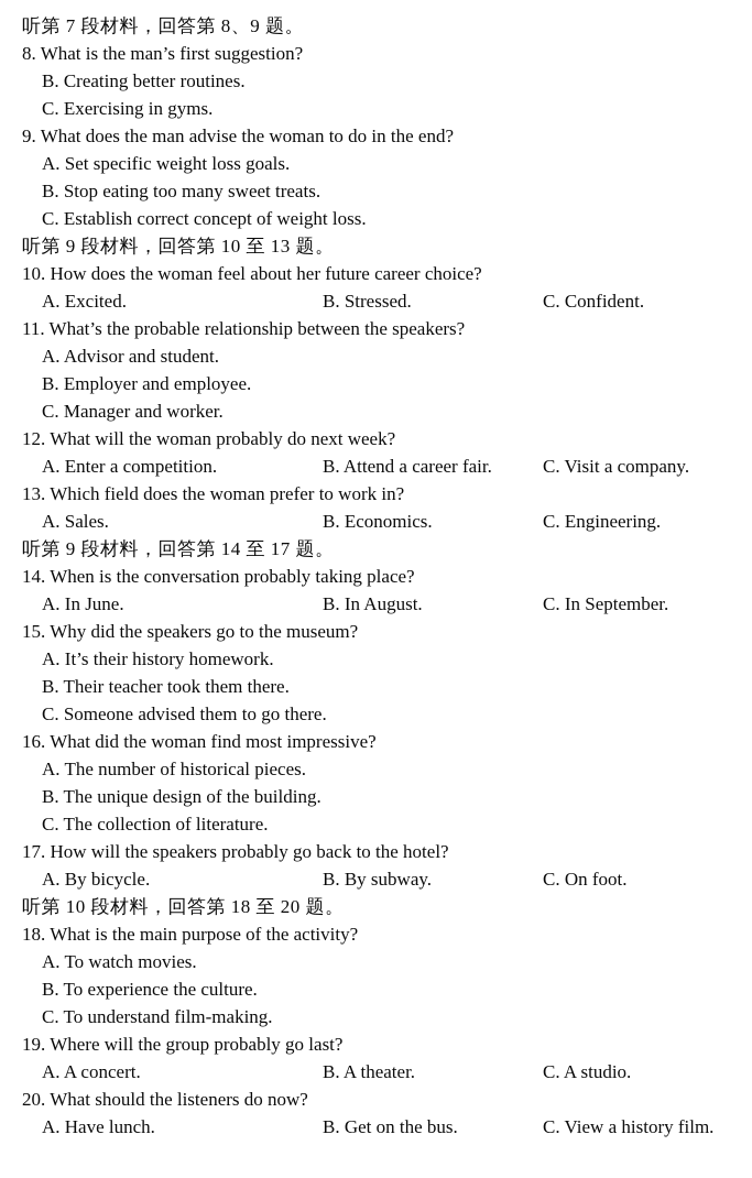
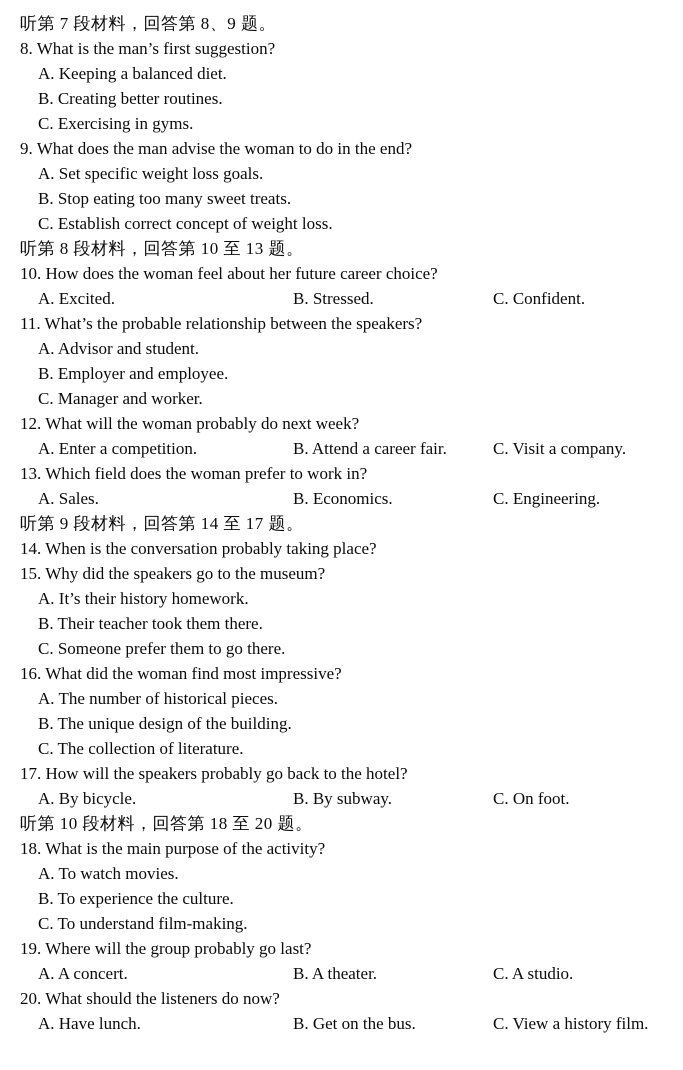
  听第 7 段材料，回答第 8、9 题。
  8. What is the man’s first suggestion?
+ A. Keeping a balanced diet.
  B. Creating better routines.
  C. Exercising in gyms.
  9. What does the man advise the woman to do in the end?
  A. Set specific weight loss goals.
  B. Stop eating too many sweet treats.
  C. Establish correct concept of weight loss.
- 听第 9 段材料，回答第 10 至 13 题。
+ 听第 8 段材料，回答第 10 至 13 题。
  10. How does the woman feel about her future career choice?
  A. Excited.
  B. Stressed.
  C. Confident.
  11. What’s the probable relationship between the speakers?
  A. Advisor and student.
  B. Employer and employee.
  C. Manager and worker.
  12. What will the woman probably do next week?
  A. Enter a competition.
  B. Attend a career fair.
  C. Visit a company.
  13. Which field does the woman prefer to work in?
  A. Sales.
  B. Economics.
  C. Engineering.
  听第 9 段材料，回答第 14 至 17 题。
  14. When is the conversation probably taking place?
- A. In June.
- B. In August.
- C. In September.
  15. Why did the speakers go to the museum?
  A. It’s their history homework.
  B. Their teacher took them there.
- C. Someone advised them to go there.
+ C. Someone prefer them to go there.
  16. What did the woman find most impressive?
  A. The number of historical pieces.
  B. The unique design of the building.
  C. The collection of literature.
  17. How will the speakers probably go back to the hotel?
  A. By bicycle.
  B. By subway.
  C. On foot.
  听第 10 段材料，回答第 18 至 20 题。
  18. What is the main purpose of the activity?
  A. To watch movies.
  B. To experience the culture.
  C. To understand film-making.
  19. Where will the group probably go last?
  A. A concert.
  B. A theater.
  C. A studio.
  20. What should the listeners do now?
  A. Have lunch.
  B. Get on the bus.
  C. View a history film.
